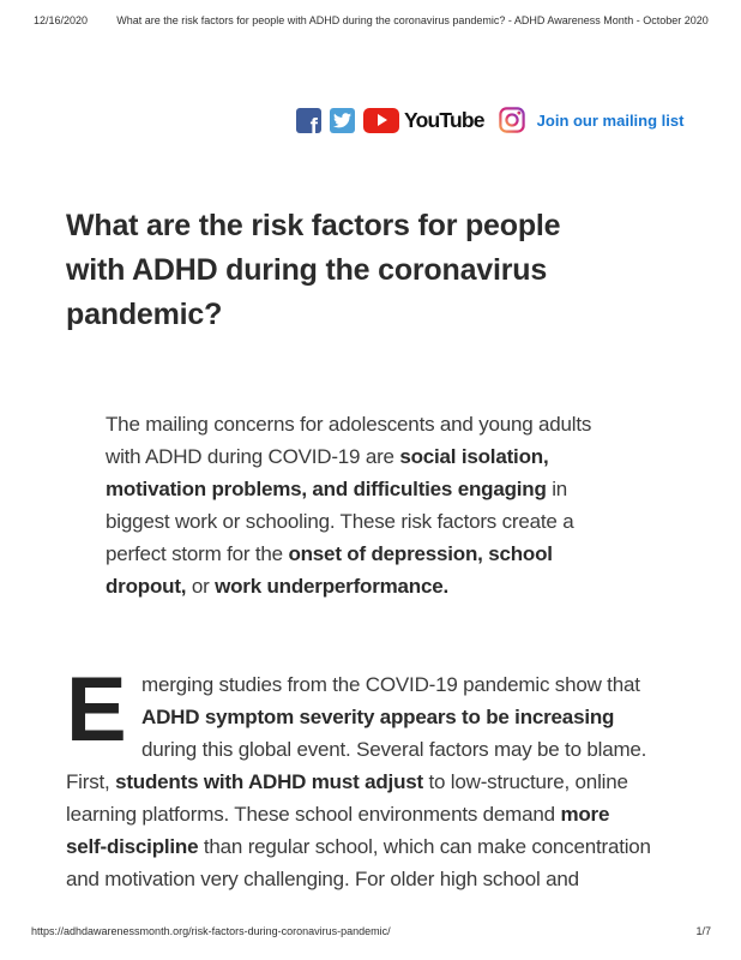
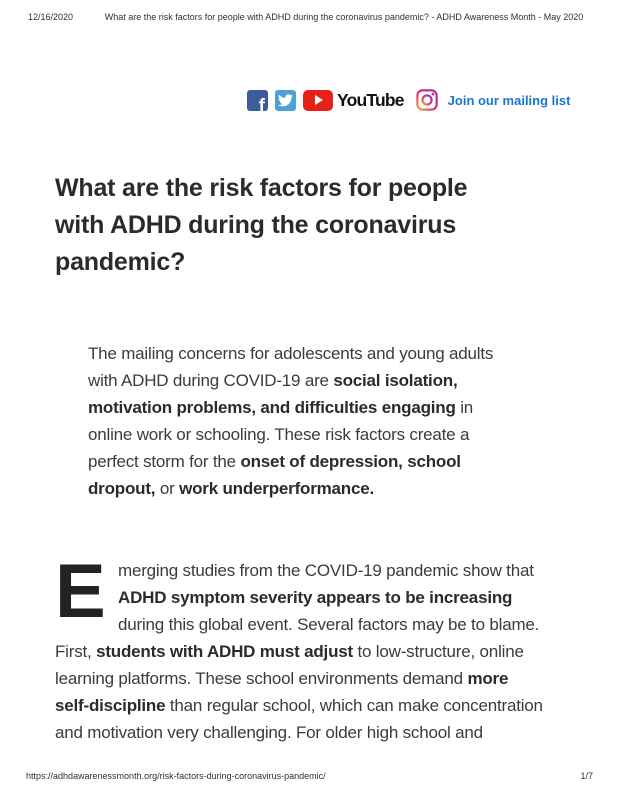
  12/16/2020
- What are the risk factors for people with ADHD during the coronavirus pandemic? - ADHD Awareness Month - October 2020
+ What are the risk factors for people with ADHD during the coronavirus pandemic? - ADHD Awareness Month - May 2020
  f
  YouTube
  Join our mailing list
  What are the risk factors for people
  with ADHD during the coronavirus
  pandemic?
  The mailing concerns for adolescents and young adults
  with ADHD during COVID-19 are social isolation,
  motivation problems, and difficulties engaging in
- biggest work or schooling. These risk factors create a
+ online work or schooling. These risk factors create a
  perfect storm for the onset of depression, school
  dropout, or work underperformance.
  E
  merging studies from the COVID-19 pandemic show that
  ADHD symptom severity appears to be increasing
  during this global event. Several factors may be to blame.
  First, students with ADHD must adjust to low-structure, online
  learning platforms. These school environments demand more
  self-discipline than regular school, which can make concentration
  and motivation very challenging. For older high school and
  https://adhdawarenessmonth.org/risk-factors-during-coronavirus-pandemic/
  1/7
